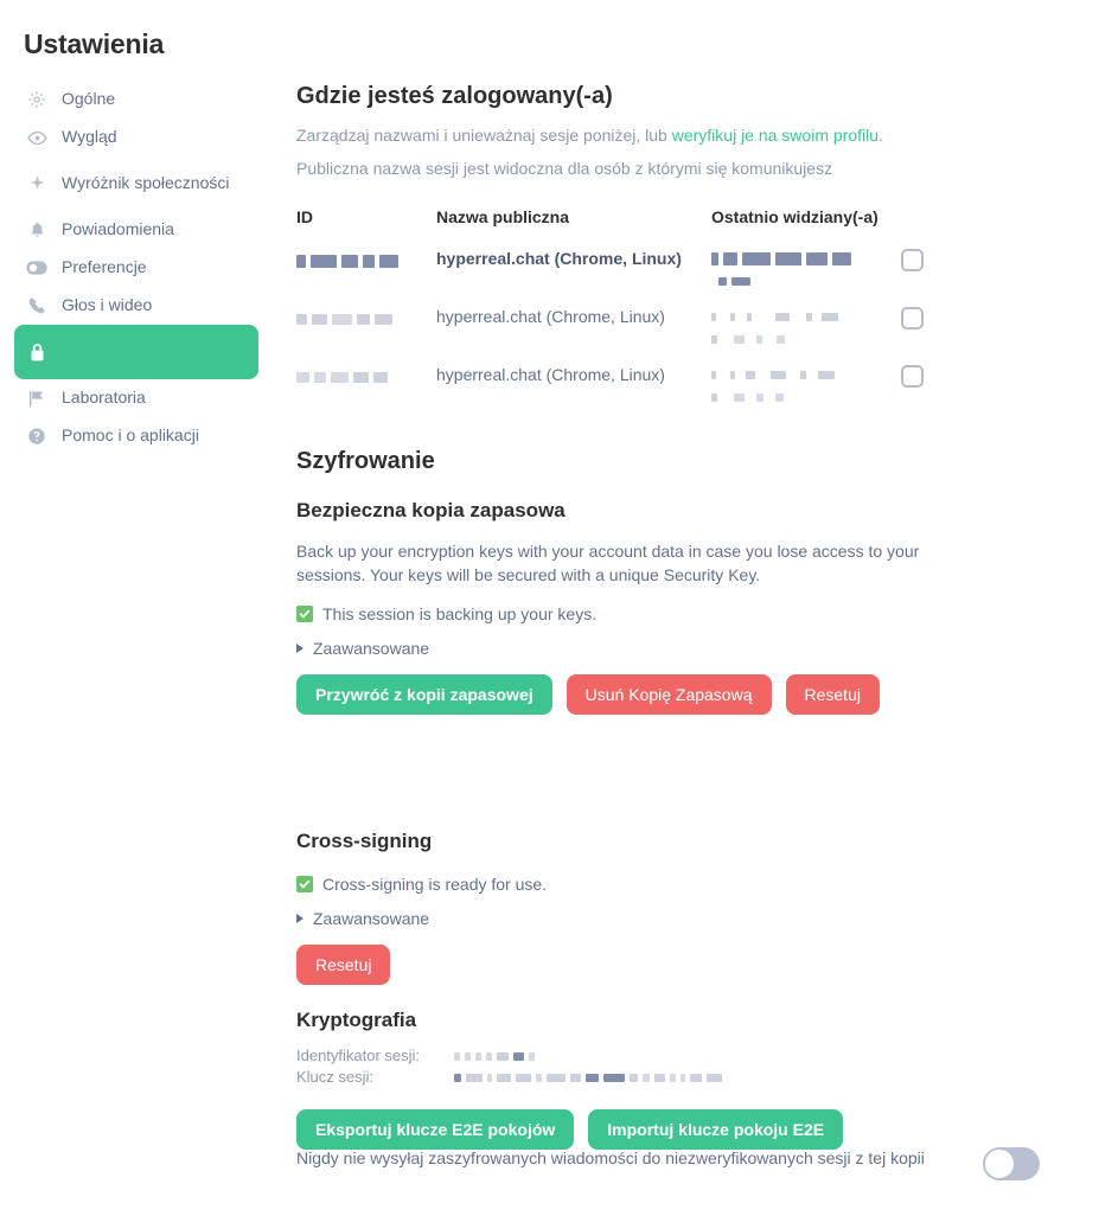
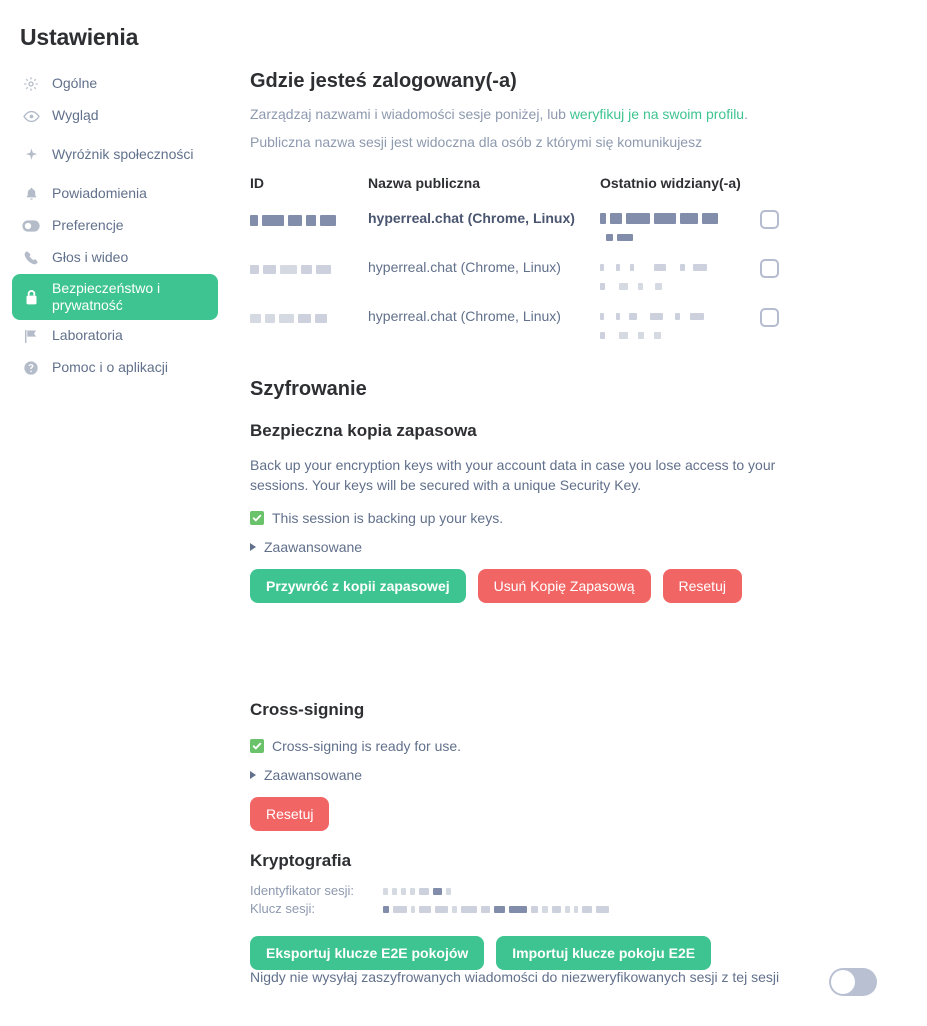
  Ustawienia
  Ogólne
  Wygląd
  Wyróżnik społeczności
  Powiadomienia
  Preferencje
  Głos i wideo
+ Bezpieczeństwo i prywatność
  Laboratoria
  Pomoc i o aplikacji
  Gdzie jesteś zalogowany(-a)
- Zarządzaj nazwami i unieważnaj sesje poniżej, lub weryfikuj je na swoim profilu.
+ Zarządzaj nazwami i wiadomości sesje poniżej, lub weryfikuj je na swoim profilu.
  Publiczna nazwa sesji jest widoczna dla osób z którymi się komunikujesz
  ID	Nazwa publiczna	Ostatnio widziany(-a)
  	hyperreal.chat (Chrome, Linux)
  	hyperreal.chat (Chrome, Linux)
  	hyperreal.chat (Chrome, Linux)
  Szyfrowanie
  Bezpieczna kopia zapasowa
  Back up your encryption keys with your account data in case you lose access to your sessions. Your keys will be secured with a unique Security Key.
  This session is backing up your keys.
  Zaawansowane
  Przywróć z kopii zapasowej
  Usuń Kopię Zapasową
  Resetuj
  Cross-signing
  Cross-signing is ready for use.
  Zaawansowane
  Resetuj
  Kryptografia
  Identyfikator sesji:
  Klucz sesji:
  Eksportuj klucze E2E pokojów
  Importuj klucze pokoju E2E
- Nigdy nie wysyłaj zaszyfrowanych wiadomości do niezweryfikowanych sesji z tej kopii
+ Nigdy nie wysyłaj zaszyfrowanych wiadomości do niezweryfikowanych sesji z tej sesji
